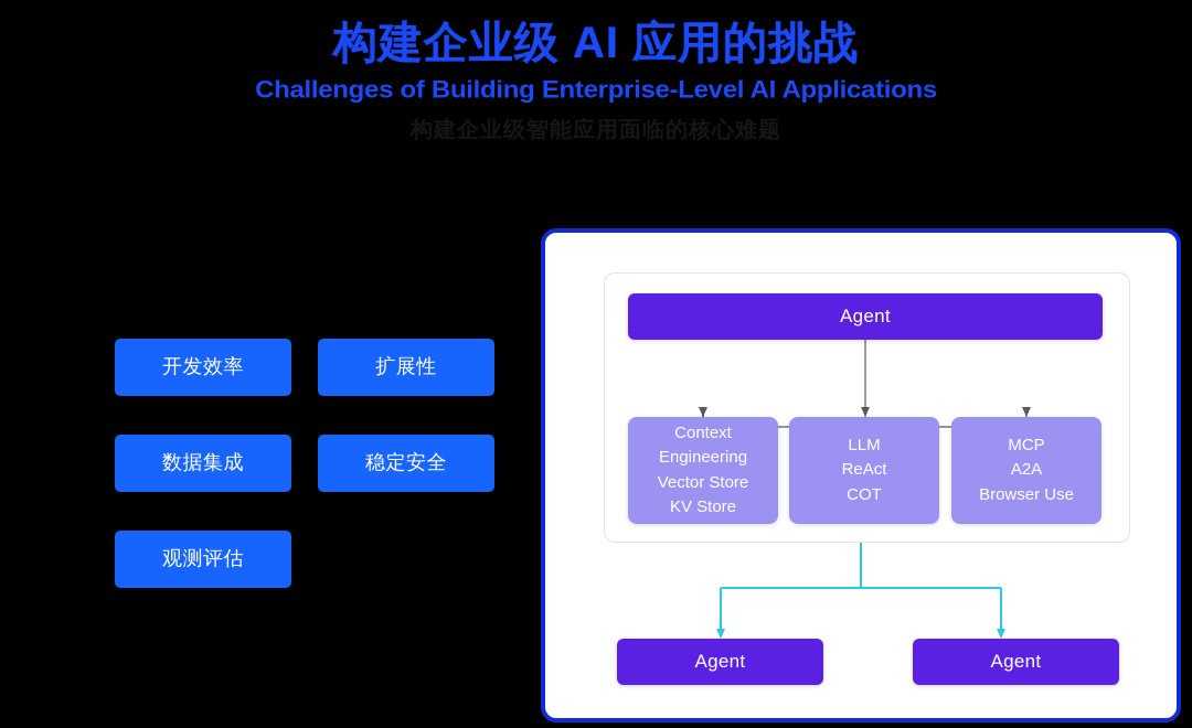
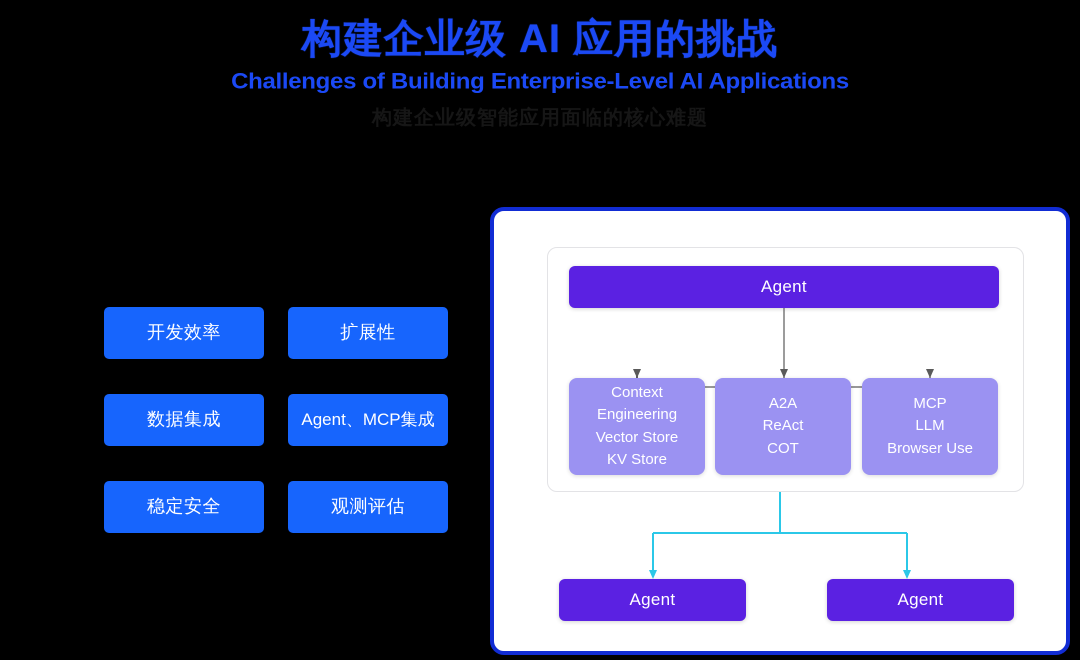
  构建企业级 AI 应用的挑战
  Challenges of Building Enterprise-Level AI Applications
  开发效率
  扩展性
  数据集成
+ Agent、MCP集成
  稳定安全
  观测评估
  Agent
  Context
  Engineering
  Vector Store
  KV Store
- LLM
+ A2A
  ReAct
  COT
  MCP
- A2A
+ LLM
  Browser Use
  Agent
  Agent
